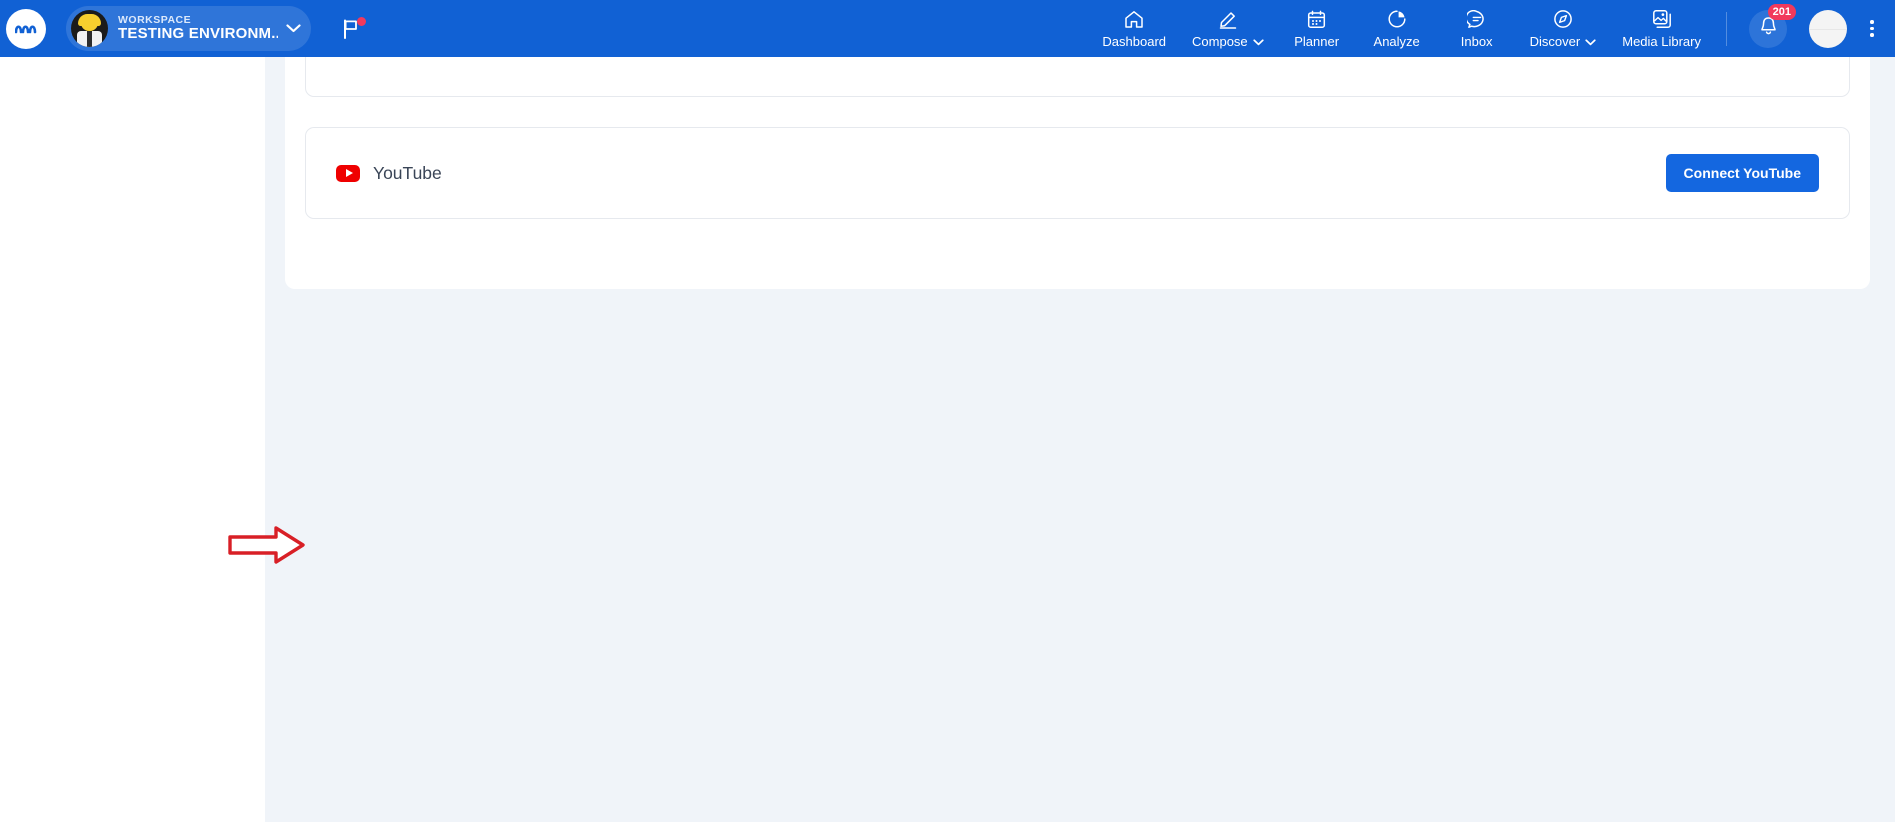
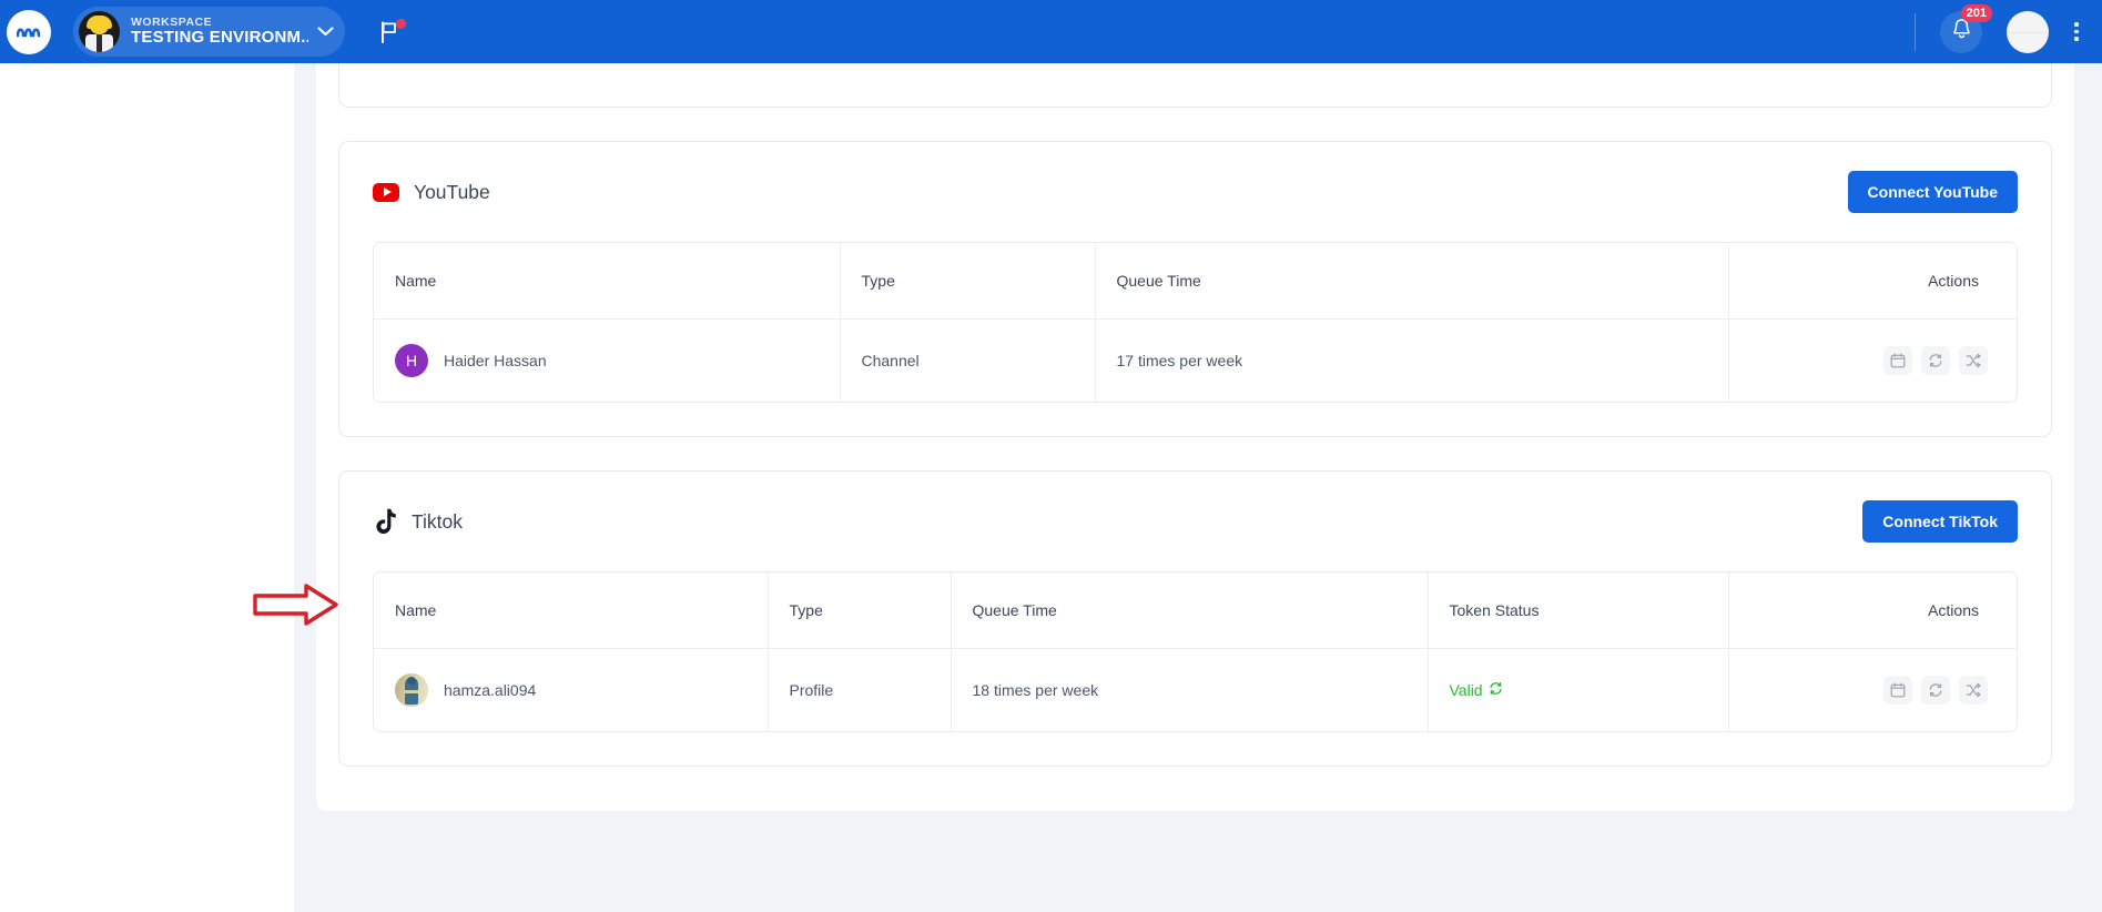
  WORKSPACE
  TESTING ENVIRONM..
- Dashboard
- Compose
- Planner
- Analyze
- Inbox
- Discover
- Media Library
  201
  YouTube
  Connect YouTube
+ Name	Type	Queue Time	Actions
+ H Haider Hassan	Channel	17 times per week
+ Tiktok
+ Connect TikTok
+ Name	Type	Queue Time	Token Status	Actions
+ hamza.ali094	Profile	18 times per week	Valid
